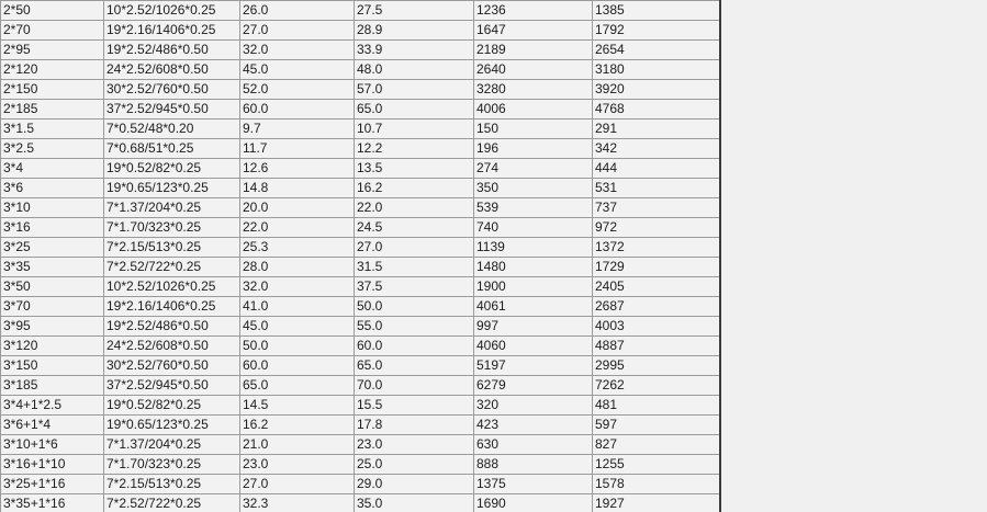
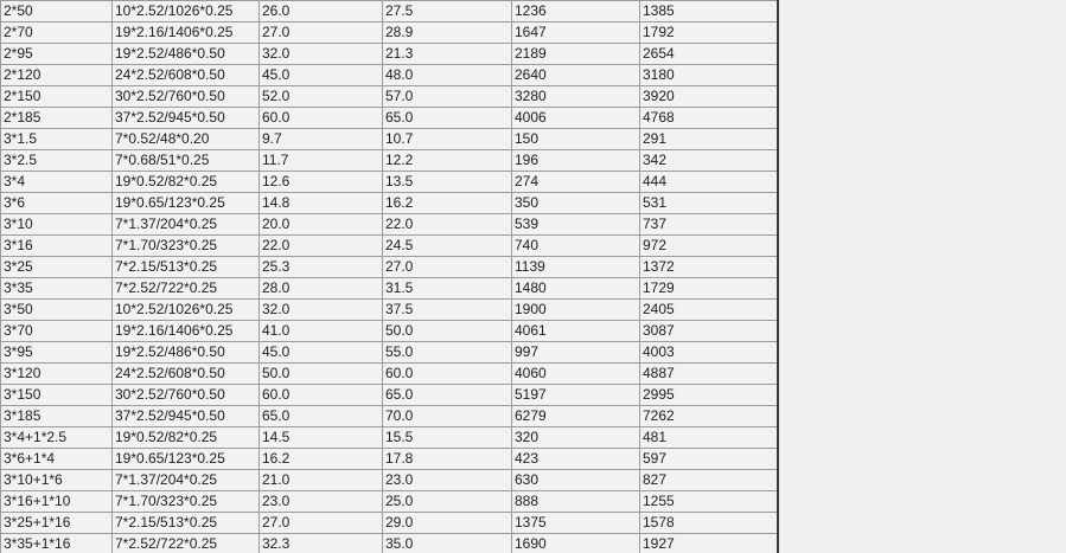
  2*50	10*2.52/1026*0.25	26.0	27.5	1236	1385
  2*70	19*2.16/1406*0.25	27.0	28.9	1647	1792
- 2*95	19*2.52/486*0.50	32.0	33.9	2189	2654
+ 2*95	19*2.52/486*0.50	32.0	21.3	2189	2654
  2*120	24*2.52/608*0.50	45.0	48.0	2640	3180
  2*150	30*2.52/760*0.50	52.0	57.0	3280	3920
  2*185	37*2.52/945*0.50	60.0	65.0	4006	4768
  3*1.5	7*0.52/48*0.20	9.7	10.7	150	291
  3*2.5	7*0.68/51*0.25	11.7	12.2	196	342
  3*4	19*0.52/82*0.25	12.6	13.5	274	444
  3*6	19*0.65/123*0.25	14.8	16.2	350	531
  3*10	7*1.37/204*0.25	20.0	22.0	539	737
  3*16	7*1.70/323*0.25	22.0	24.5	740	972
  3*25	7*2.15/513*0.25	25.3	27.0	1139	1372
  3*35	7*2.52/722*0.25	28.0	31.5	1480	1729
  3*50	10*2.52/1026*0.25	32.0	37.5	1900	2405
- 3*70	19*2.16/1406*0.25	41.0	50.0	4061	2687
+ 3*70	19*2.16/1406*0.25	41.0	50.0	4061	3087
  3*95	19*2.52/486*0.50	45.0	55.0	997	4003
  3*120	24*2.52/608*0.50	50.0	60.0	4060	4887
  3*150	30*2.52/760*0.50	60.0	65.0	5197	2995
  3*185	37*2.52/945*0.50	65.0	70.0	6279	7262
  3*4+1*2.5	19*0.52/82*0.25	14.5	15.5	320	481
  3*6+1*4	19*0.65/123*0.25	16.2	17.8	423	597
  3*10+1*6	7*1.37/204*0.25	21.0	23.0	630	827
  3*16+1*10	7*1.70/323*0.25	23.0	25.0	888	1255
  3*25+1*16	7*2.15/513*0.25	27.0	29.0	1375	1578
  3*35+1*16	7*2.52/722*0.25	32.3	35.0	1690	1927
